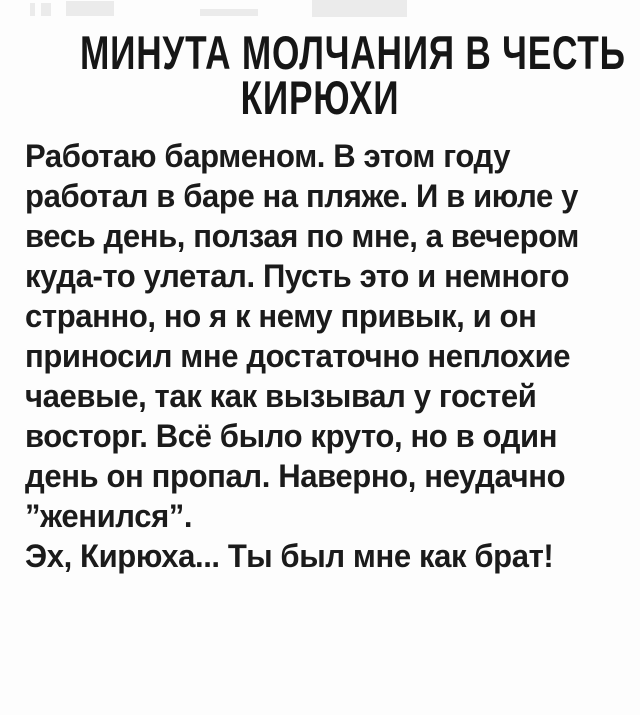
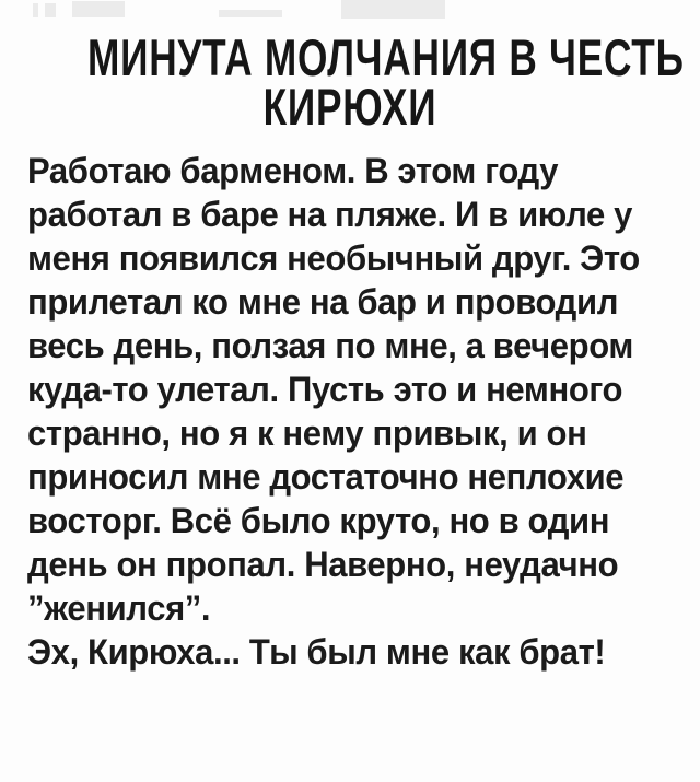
  МИНУТА МОЛЧАНИЯ В ЧЕСТЬ
  КИРЮХИ
  Работаю барменом. В этом году
  работал в баре на пляже. И в июле у
+ меня появился необычный друг. Это
+ прилетал ко мне на бар и проводил
  весь день, ползая по мне, а вечером
  куда-то улетал. Пусть это и немного
  странно, но я к нему привык, и он
  приносил мне достаточно неплохие
- чаевые, так как вызывал у гостей
  восторг. Всё было круто, но в один
  день он пропал. Наверно, неудачно
  ”женился”.
  Эх, Кирюха... Ты был мне как брат!
